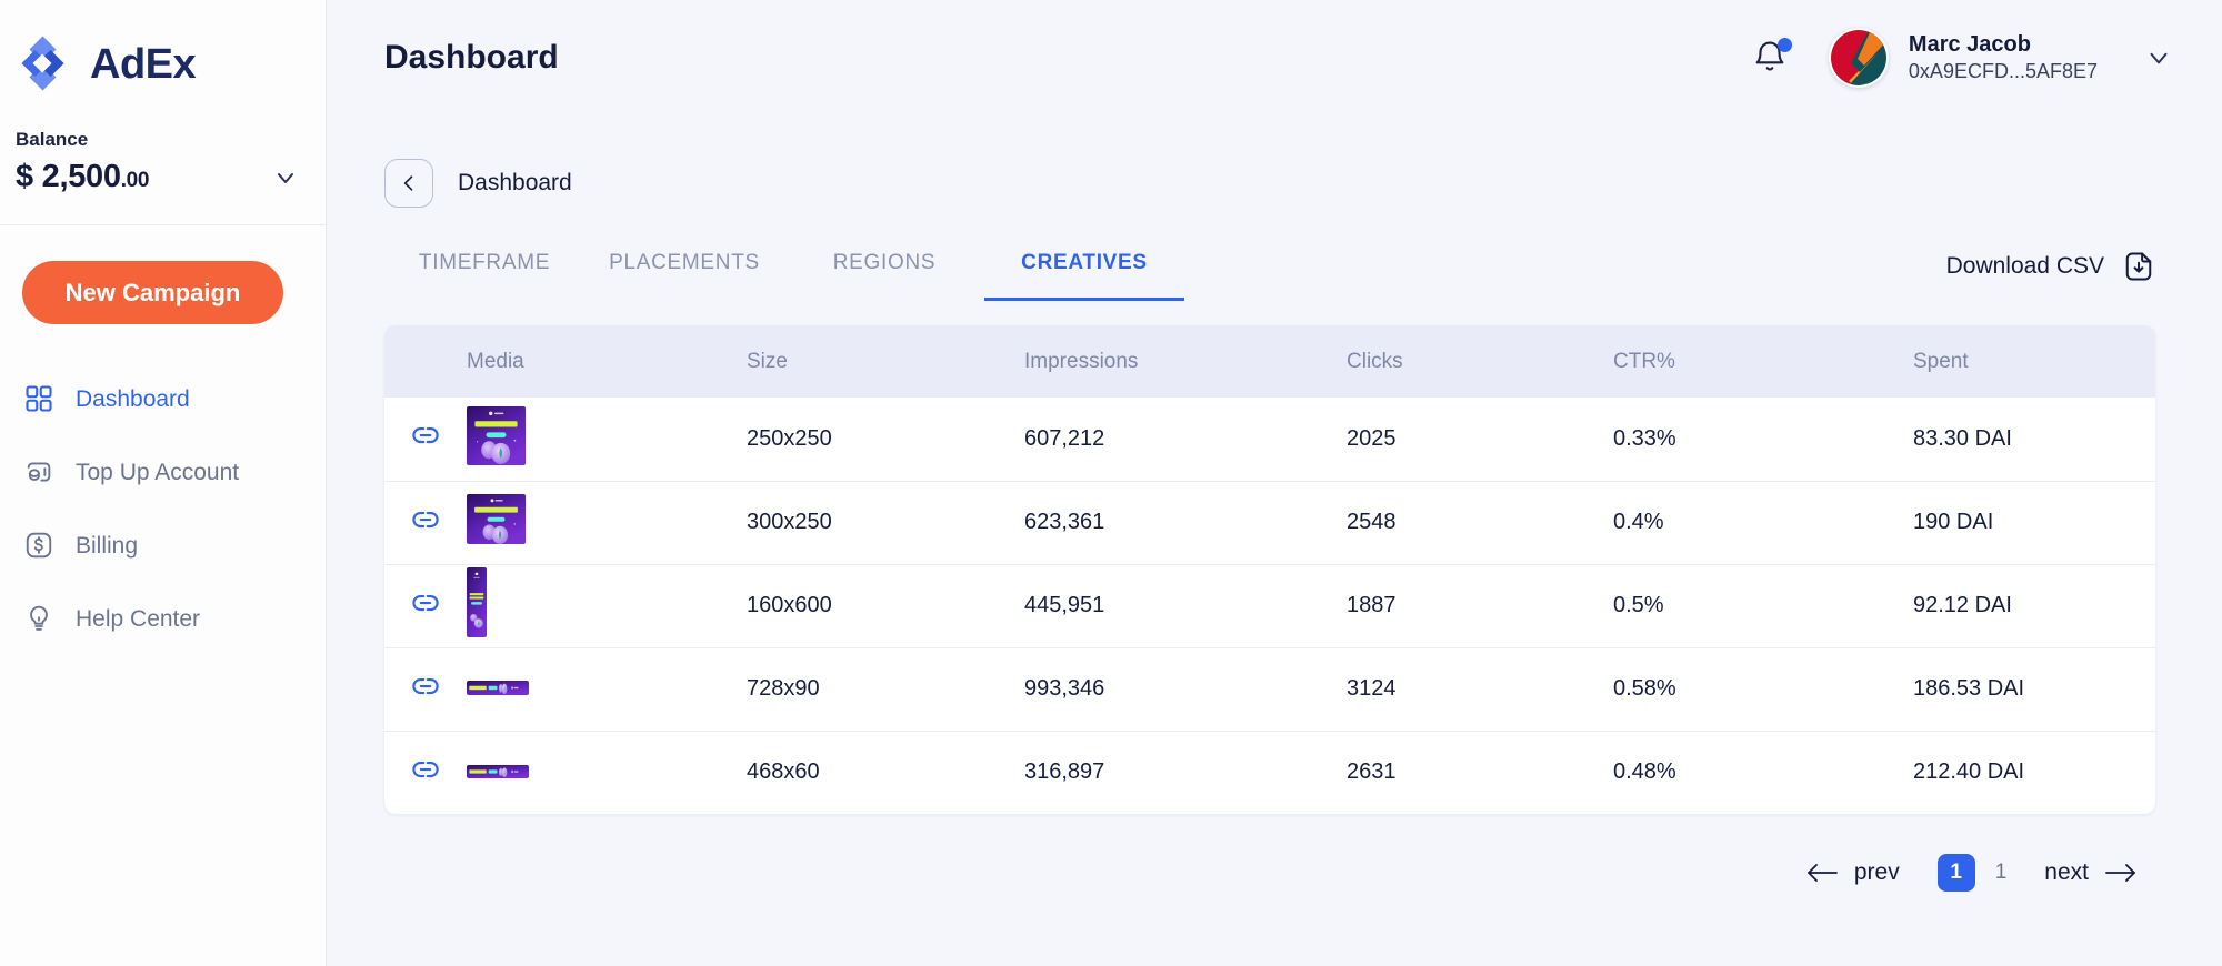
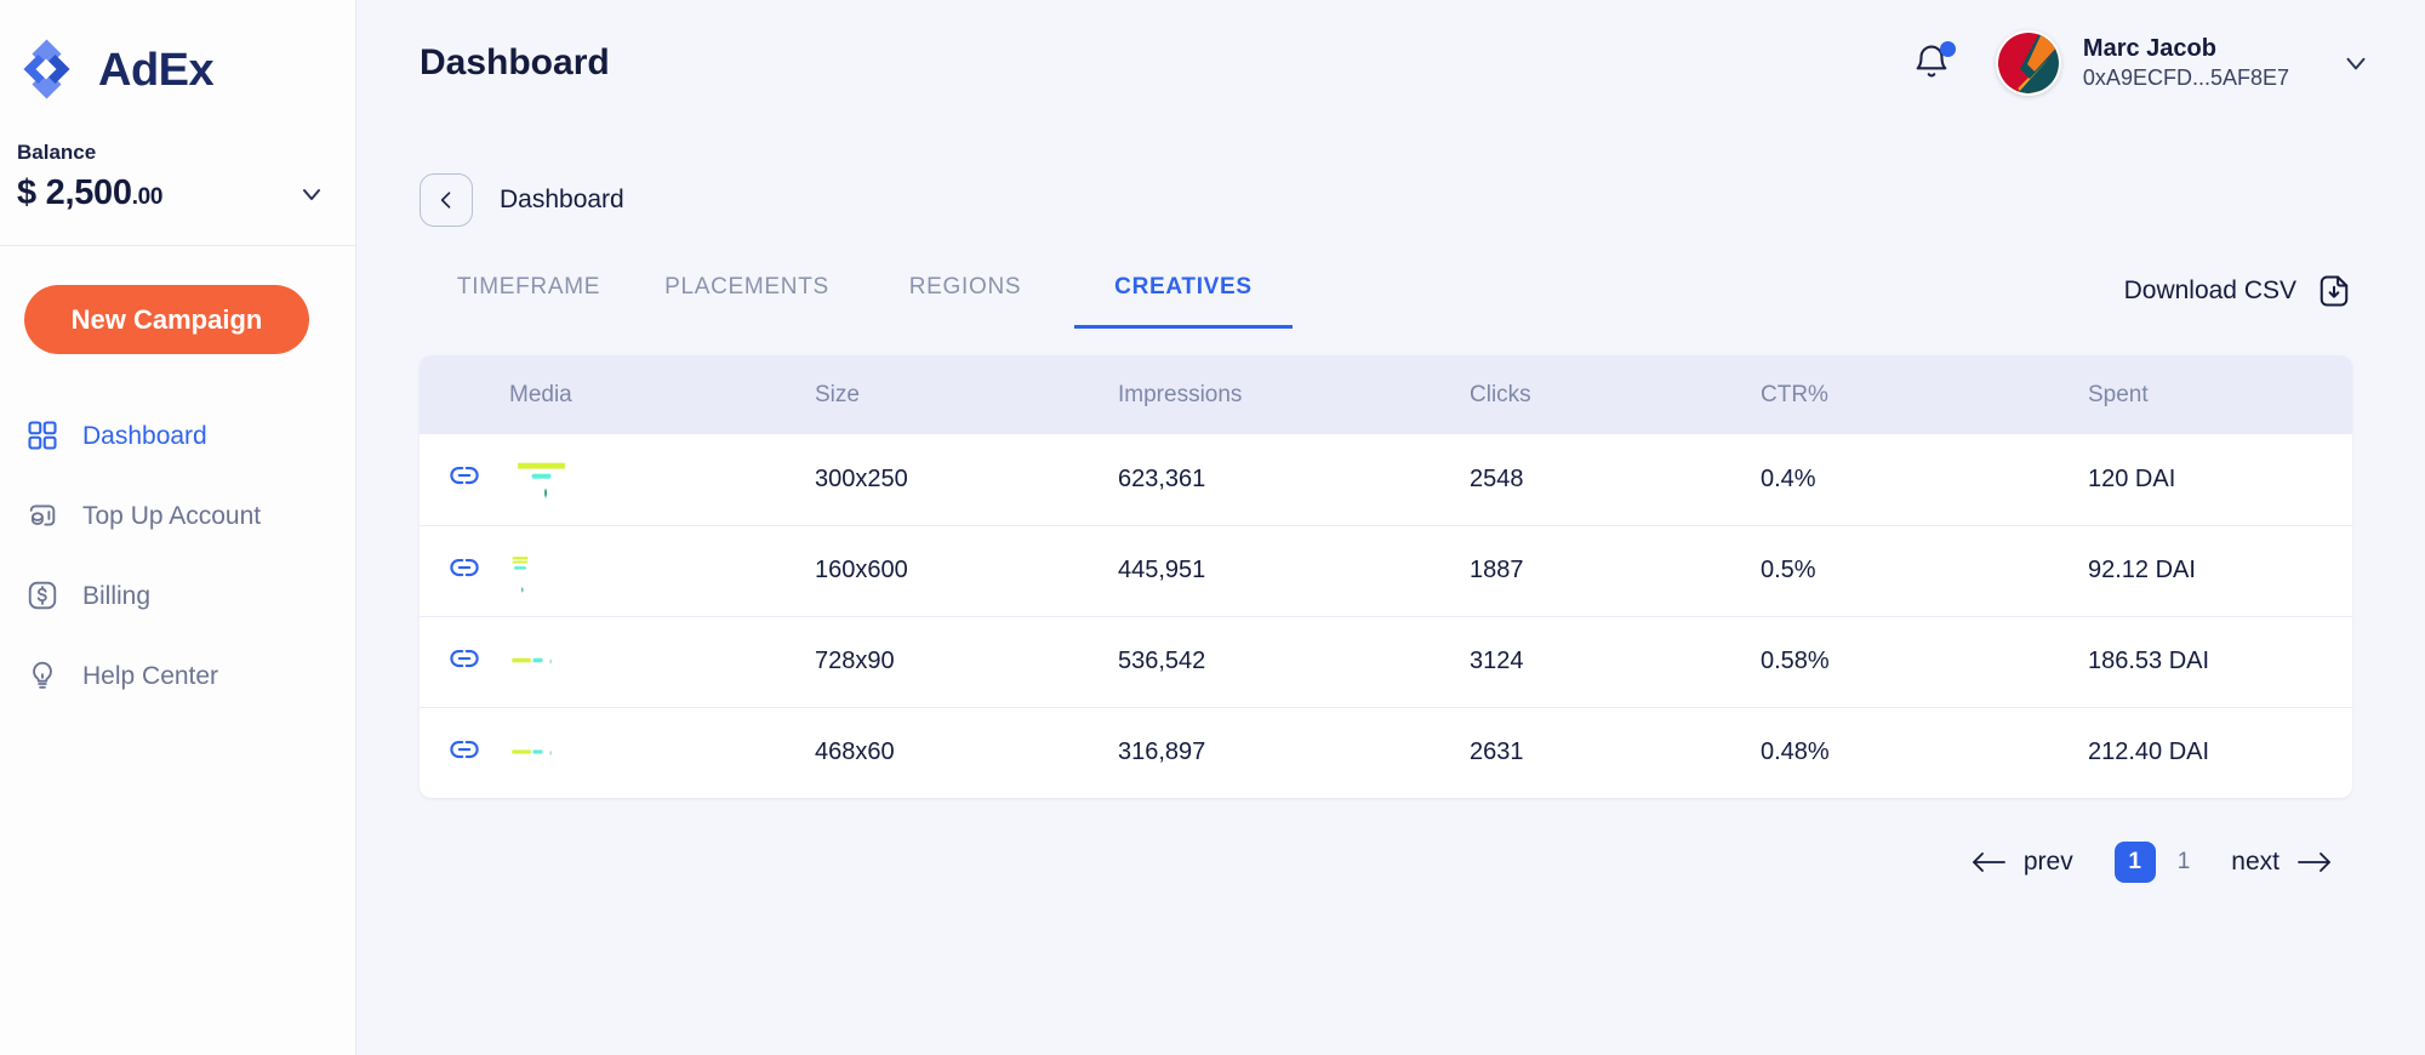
  AdEx
  Balance
  $ 2,500.00
  New Campaign
  Dashboard
  Top Up Account
  Billing
  Help Center
  Dashboard
  Marc Jacob
  0xA9ECFD...5AF8E7
  Dashboard
  TIMEFRAME
  PLACEMENTS
  REGIONS
  CREATIVES
  Download CSV
  	Media	Size	Impressions	Clicks	CTR%	Spent
- 		250x250	607,212	2025	0.33%	83.30 DAI
- 		300x250	623,361	2548	0.4%	190 DAI
+ 		300x250	623,361	2548	0.4%	120 DAI
  		160x600	445,951	1887	0.5%	92.12 DAI
- 		728x90	993,346	3124	0.58%	186.53 DAI
+ 		728x90	536,542	3124	0.58%	186.53 DAI
  		468x60	316,897	2631	0.48%	212.40 DAI
  prev
  1
  1
  next
